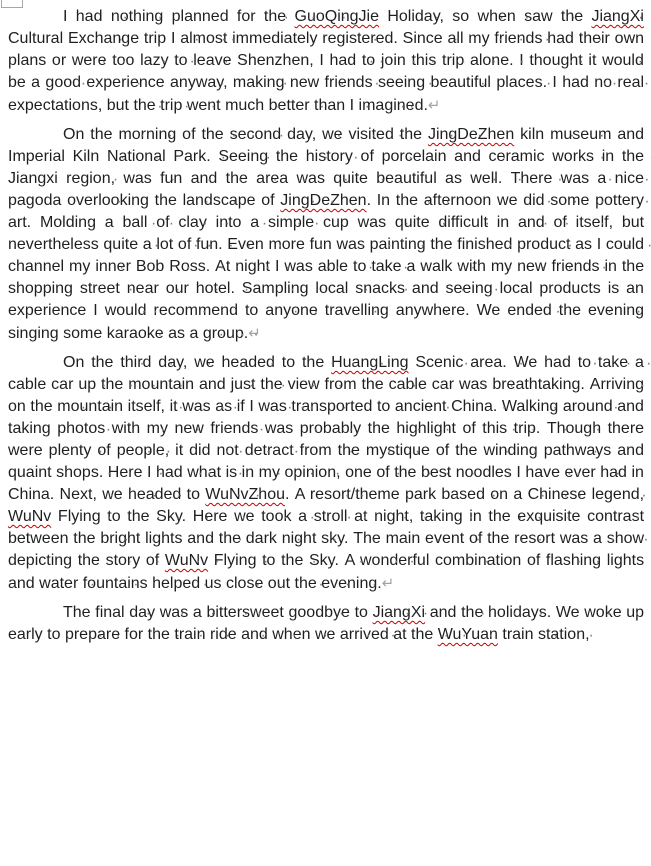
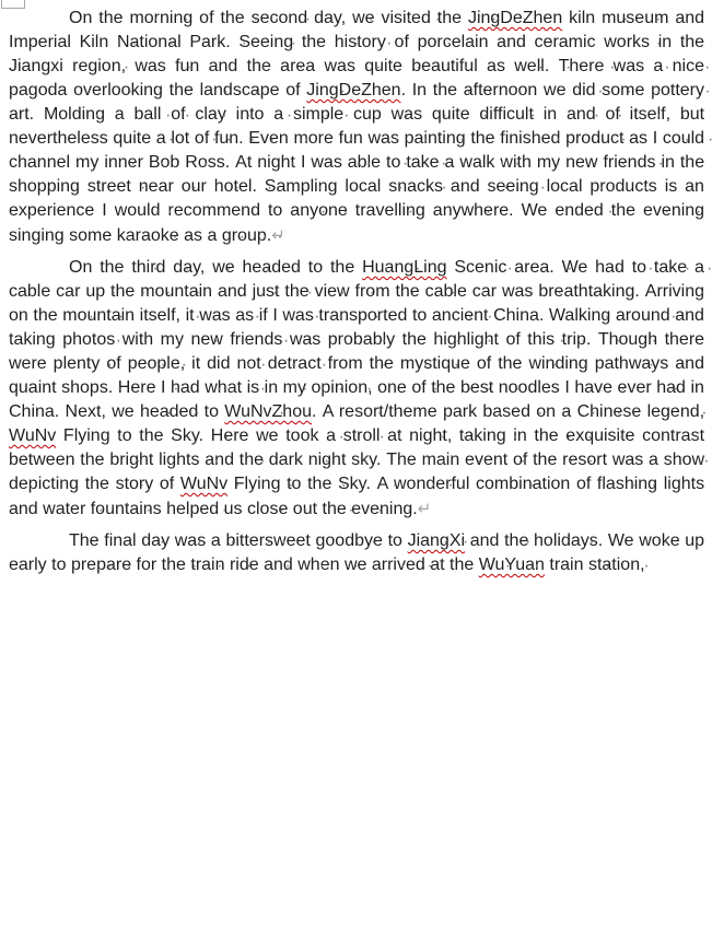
- I had nothing planned for the GuoQingJie Holiday, so when saw the JiangXi Cultural Exchange trip I almost immediately registered. Since all my friends had their own plans or were too lazy to leave Shenzhen, I had to join this trip alone. I thought it would be a good experience anyway, making new friends seeing beautiful places. I had no real expectations, but the trip went much better than I imagined.↵
  On the morning of the second day, we visited the JingDeZhen kiln museum and Imperial Kiln National Park. Seeing the history of porcelain and ceramic works in the Jiangxi region, was fun and the area was quite beautiful as well. There was a nice pagoda overlooking the landscape of JingDeZhen. In the afternoon we did some pottery art. Molding a ball of clay into a simple cup was quite difficult in and of itself, but nevertheless quite a lot of fun. Even more fun was painting the finished product as I could channel my inner Bob Ross. At night I was able to take a walk with my new friends in the shopping street near our hotel. Sampling local snacks and seeing local products is an experience I would recommend to anyone travelling anywhere. We ended the evening singing some karaoke as a group.↵
  On the third day, we headed to the HuangLing Scenic area. We had to take a cable car up the mountain and just the view from the cable car was breathtaking. Arriving on the mountain itself, it was as if I was transported to ancient China. Walking around and taking photos with my new friends was probably the highlight of this trip. Though there were plenty of people, it did not detract from the mystique of the winding pathways and quaint shops. Here I had what is in my opinion, one of the best noodles I have ever had in China. Next, we headed to WuNvZhou. A resort/theme park based on a Chinese legend, WuNv Flying to the Sky. Here we took a stroll at night, taking in the exquisite contrast between the bright lights and the dark night sky. The main event of the resort was a show depicting the story of WuNv Flying to the Sky. A wonderful combination of flashing lights and water fountains helped us close out the evening.↵
  The final day was a bittersweet goodbye to JiangXi and the holidays. We woke up early to prepare for the train ride and when we arrived at the WuYuan train station,
